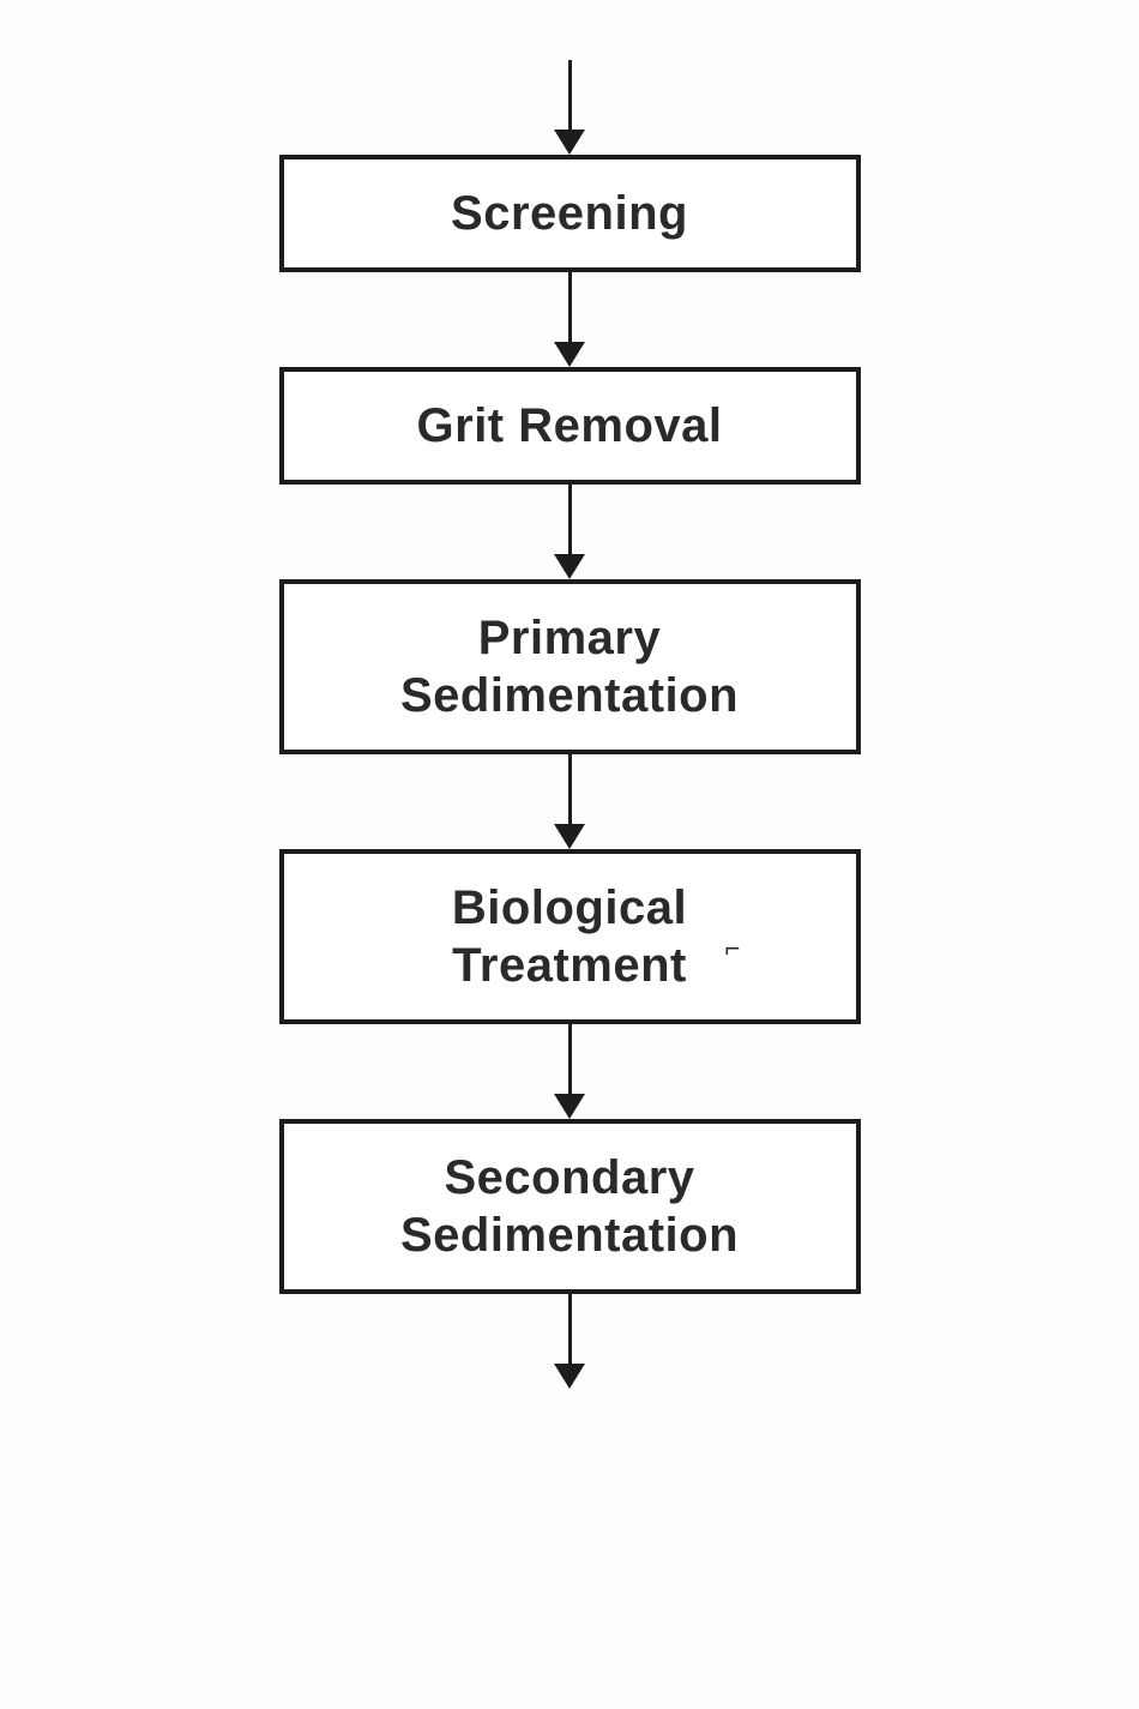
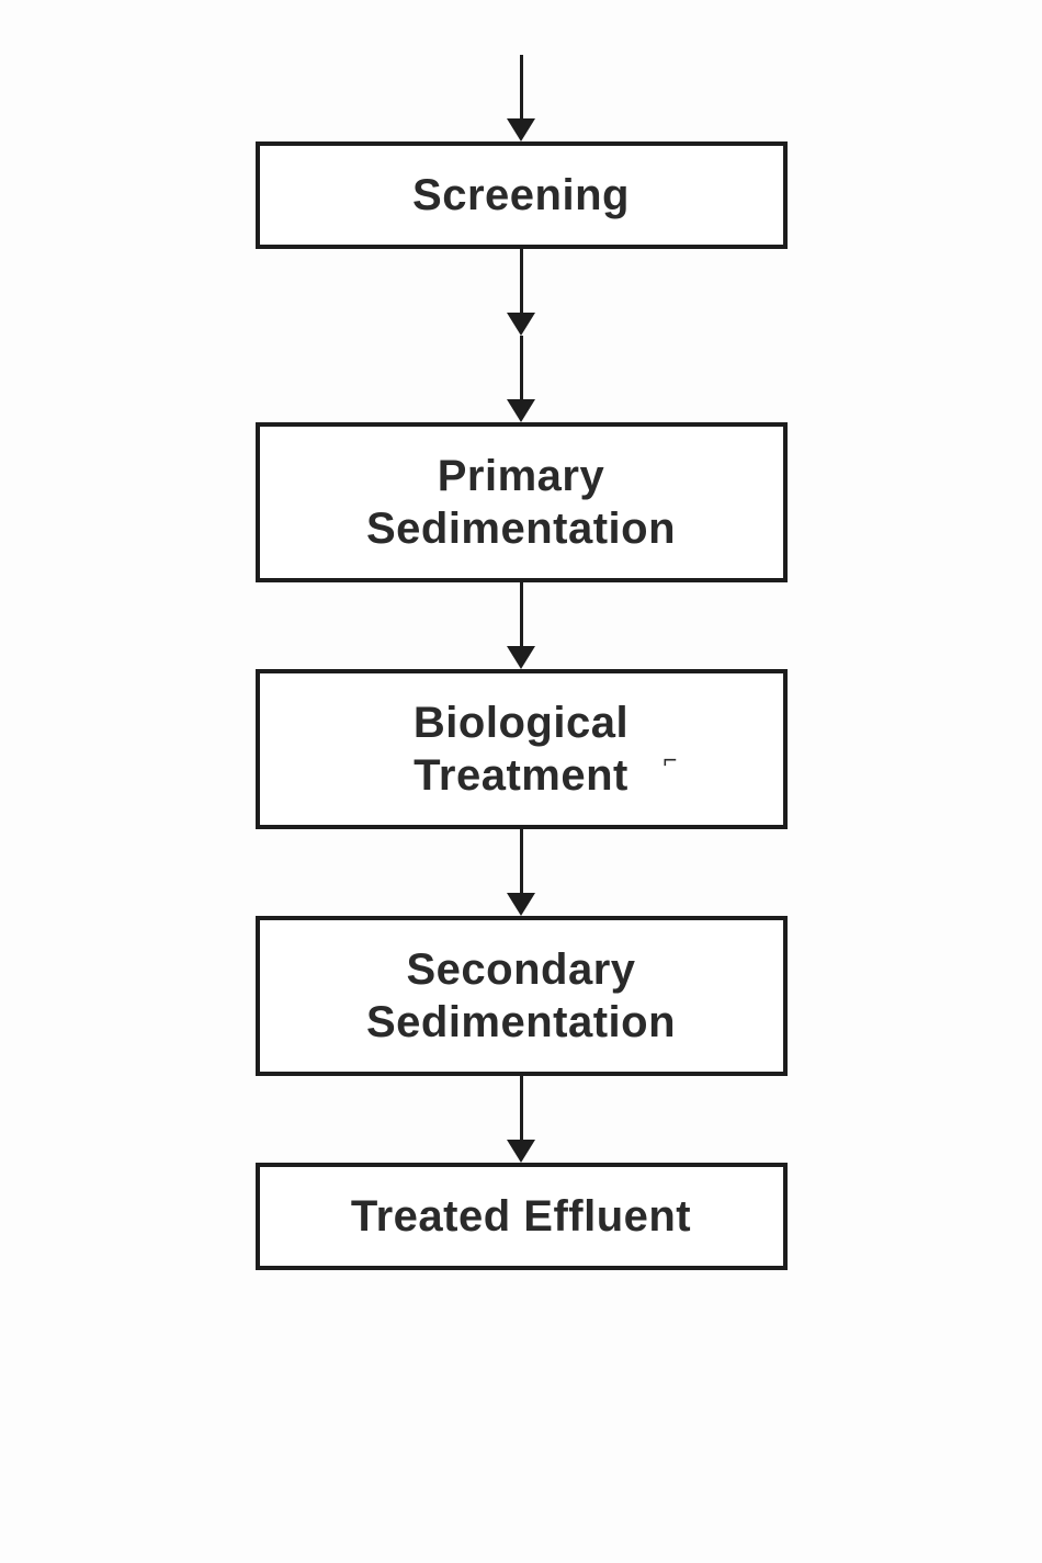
  Screening
- Grit Removal
  Primary
  Sedimentation
  Biological
  Treatment
  ⌐
  Secondary
  Sedimentation
+ Treated Effluent
